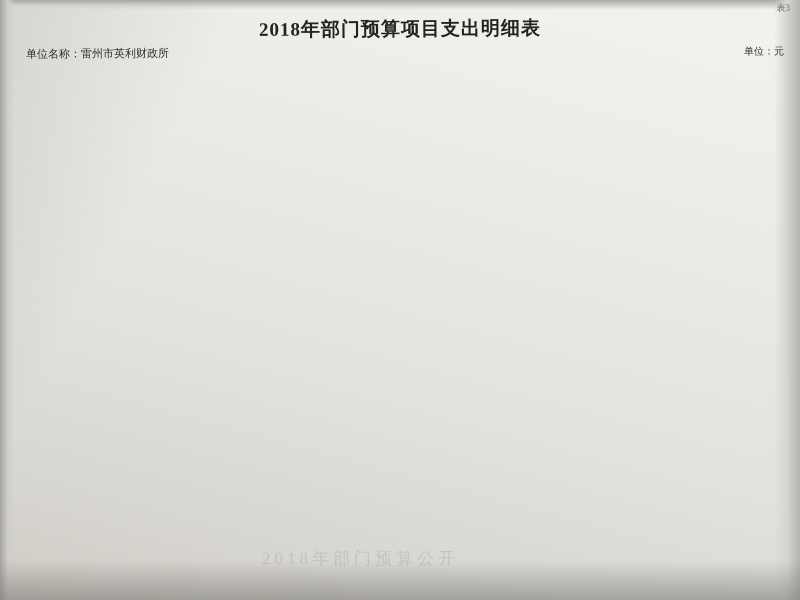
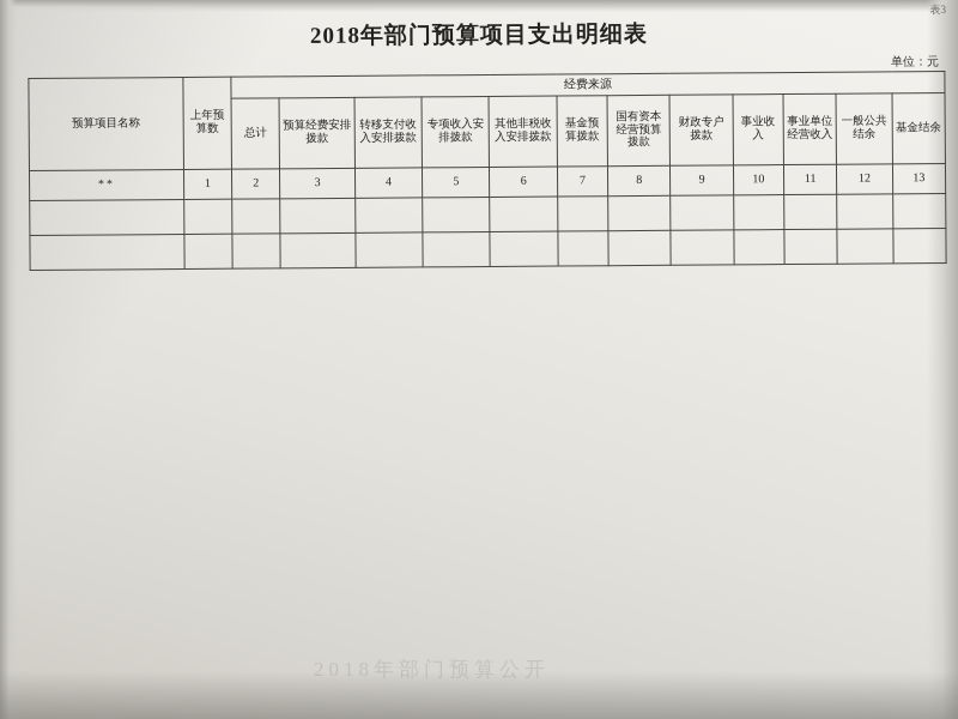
  表3
  2018年部门预算项目支出明细表
- 单位名称：雷州市英利财政所
  单位：元
+ 预算项目名称	上年预算数	经费来源
+ 总计	预算经费安排拨款	转移支付收入安排拨款	专项收入安排拨款	其他非税收入安排拨款	基金预算拨款	国有资本经营预算拨款	财政专户拨款	事业收入	事业单位经营收入	一般公共结余	基金结余
+ **	1	2	3	4	5	6	7	8	9	10	11	12	13
  2018年部门预算公开
